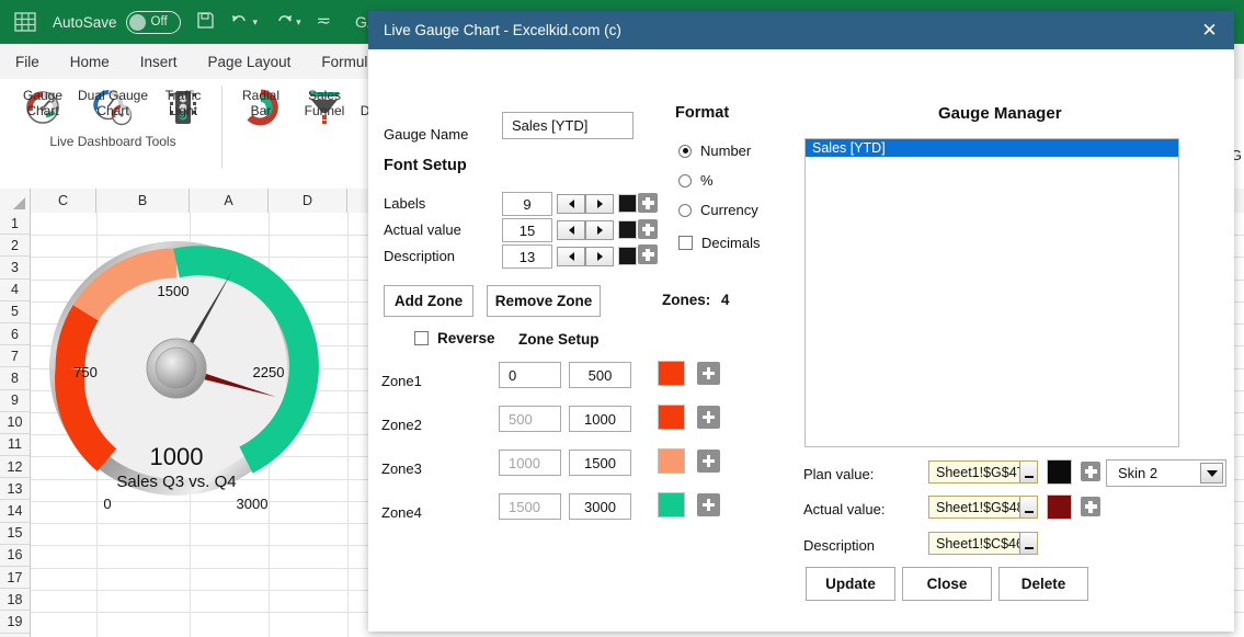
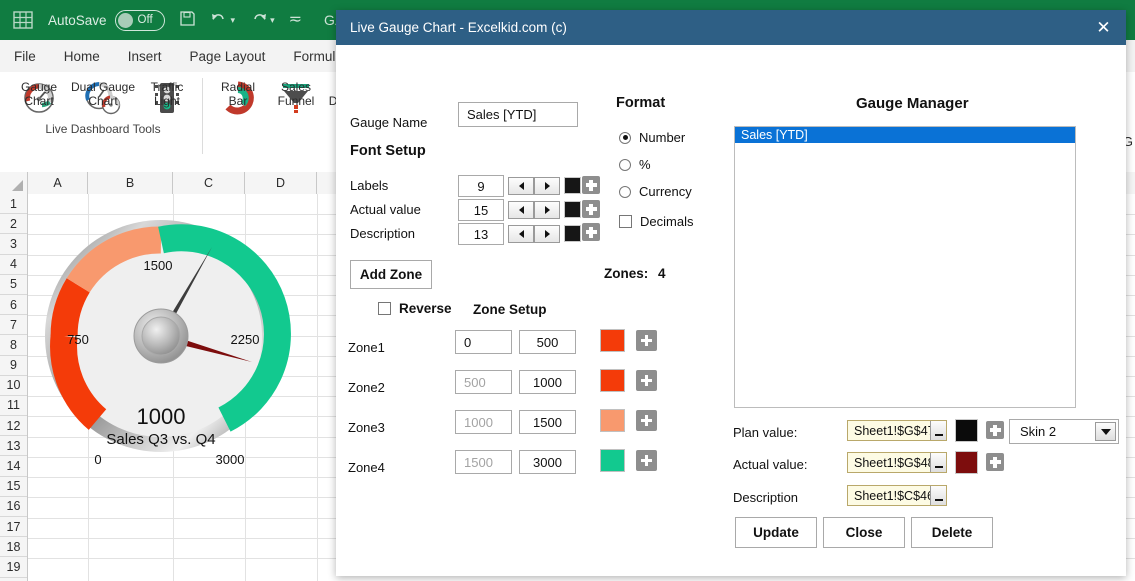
  AutoSave
  Off
  ▾
  ▾
  ≂
  File
  Home
  Insert
  Page Layout
  Formul
  Gauge
  Chart
  Dual Gauge
  Chart
  Traffic
  Light
  Live Dashboard Tools
  Radial
  Bar
  Sales
  Funnel
  G
- C
+ A
  B
- A
+ C
  D
  1
  2
  3
  4
  5
  6
  7
  8
  9
  10
  11
  12
  13
  14
  15
  16
  17
  18
  19
  0
  750
  1500
  2250
  3000
  1000
  Sales Q3 vs. Q4
  Live Gauge Chart - Excelkid.com (c)
  ✕
  Gauge Name
  Sales [YTD]
  Font Setup
  Labels
  9
  Actual value
  15
  Description
  13
  Format
  Number
  %
  Currency
  Decimals
  Add Zone
- Remove Zone
  Zones:
  4
  Reverse
  Zone Setup
  Zone1
  0
  500
  Zone2
  500
  1000
  Zone3
  1000
  1500
  Zone4
  1500
  3000
  Gauge Manager
  Sales [YTD]
  Plan value:
  Sheet1!$G$4
  Actual value:
  Sheet1!$G$4
  Description
  Sheet1!$C$4
  Skin 2
  Update
  Close
  Delete
